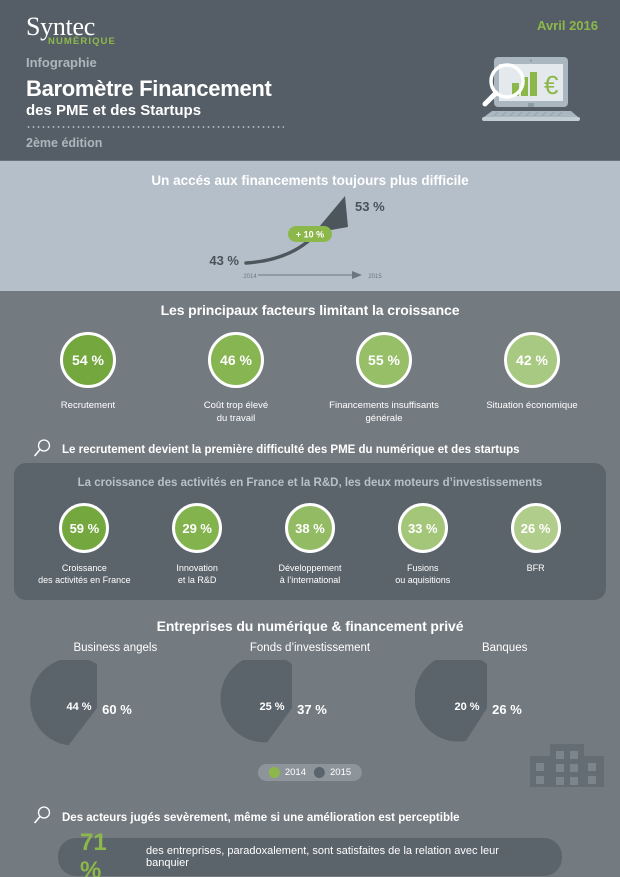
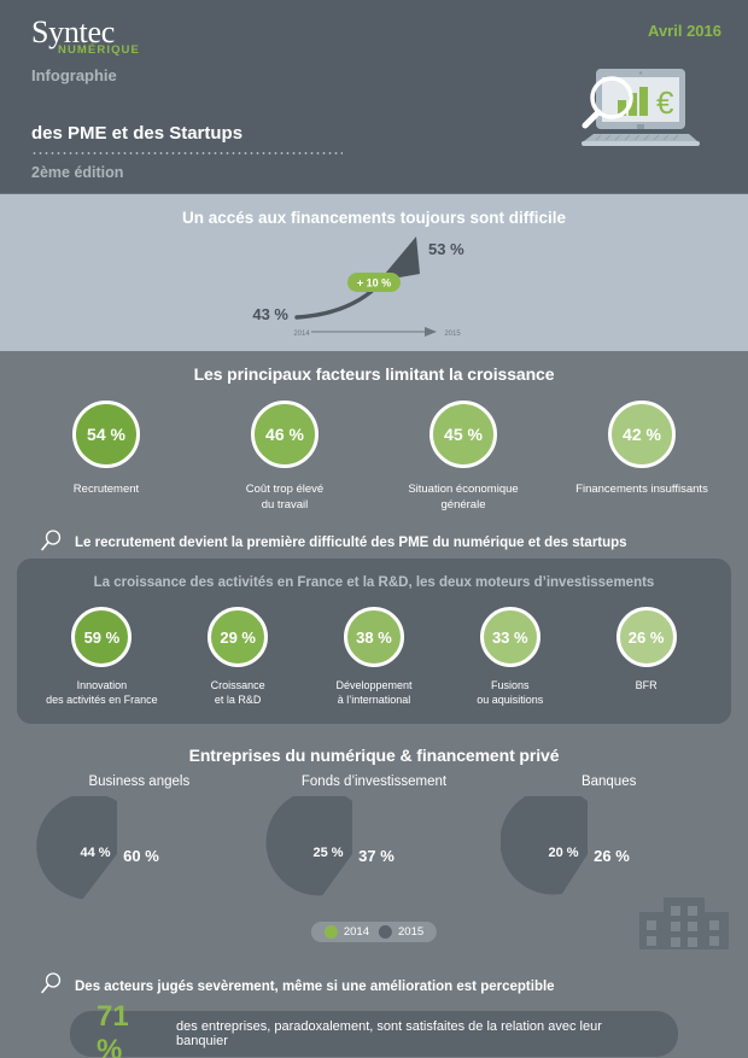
  Syntec
  NUMÉRIQUE
  Avril 2016
  Infographie
- Baromètre Financement
  des PME et des Startups
  2ème édition
  €
- Un accés aux financements toujours plus difficile
+ Un accés aux financements toujours sont difficile
  43 %
  53 %
  + 10 %
  Les principaux facteurs limitant la croissance
  54 %
  Recrutement
  46 %
  Coût trop élevé
  du travail
- 55 %
+ 45 %
- Financements insuffisants
+ Situation économique
  générale
  42 %
- Situation économique
+ Financements insuffisants
  Le recrutement devient la première difficulté des PME du numérique et des startups
  La croissance des activités en France et la R&D, les deux moteurs d’investissements
  59 %
- Croissance
+ Innovation
  des activités en France
  29 %
- Innovation
+ Croissance
  et la R&D
  38 %
  Développement
  à l’international
  33 %
  Fusions
  ou aquisitions
  26 %
  BFR
  Entreprises du numérique & financement privé
  Business angels
  44 %
  60 %
  Fonds d’investissement
  25 %
  37 %
  Banques
  20 %
  26 %
  2014
  2015
  Des acteurs jugés sevèrement, même si une amélioration est perceptible
  71 %
  des entreprises, paradoxalement, sont satisfaites de la relation avec leur banquier
